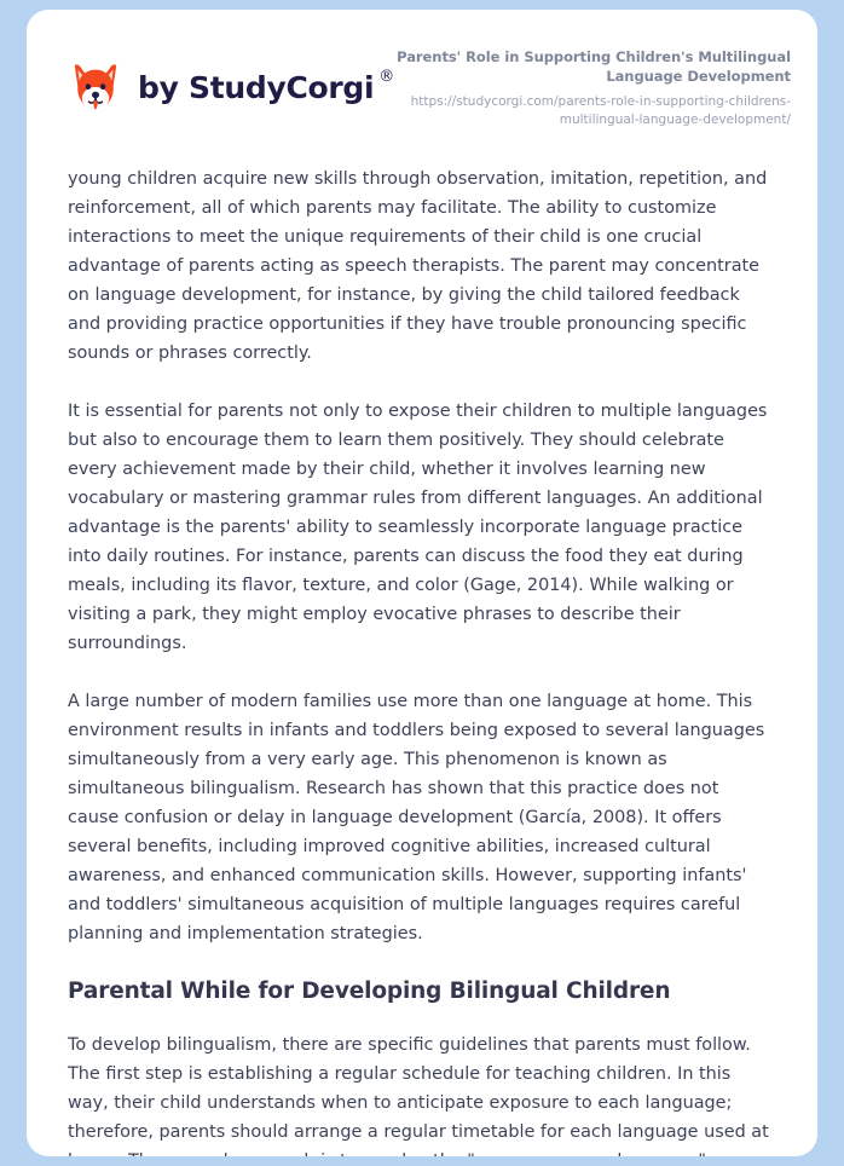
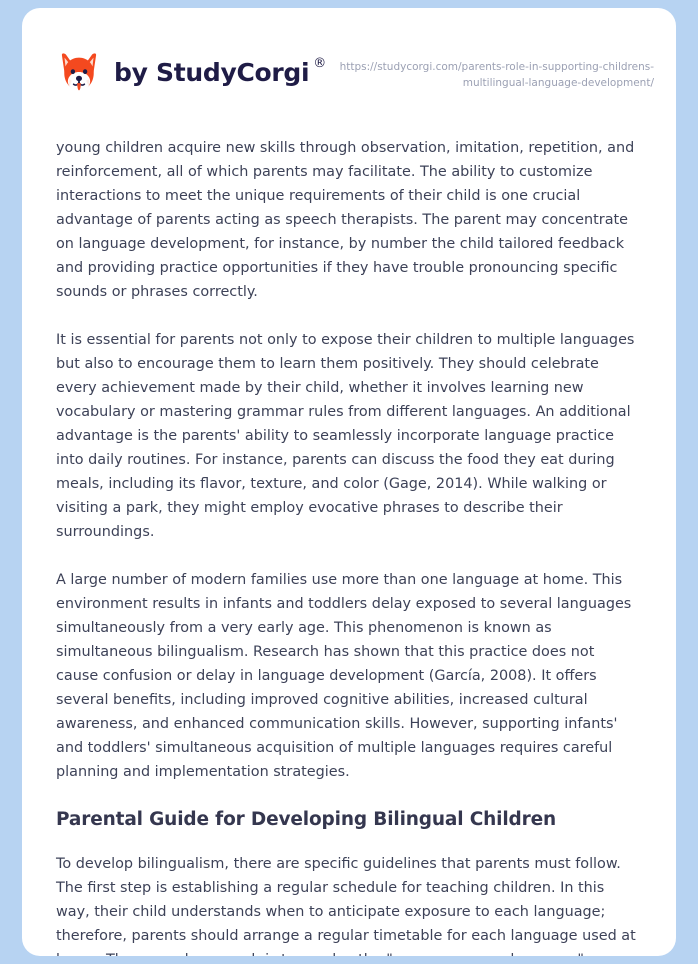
  by StudyCorgi
  ®
- Parents' Role in Supporting Children's Multilingual Language Development
  https://studycorgi.com/parents-role-in-supporting-childrens-multilingual-language-development/
- young children acquire new skills through observation, imitation, repetition, and reinforcement, all of which parents may facilitate. The ability to customize interactions to meet the unique requirements of their child is one crucial advantage of parents acting as speech therapists. The parent may concentrate on language development, for instance, by giving the child tailored feedback and providing practice opportunities if they have trouble pronouncing specific sounds or phrases correctly.
+ young children acquire new skills through observation, imitation, repetition, and reinforcement, all of which parents may facilitate. The ability to customize interactions to meet the unique requirements of their child is one crucial advantage of parents acting as speech therapists. The parent may concentrate on language development, for instance, by number the child tailored feedback and providing practice opportunities if they have trouble pronouncing specific sounds or phrases correctly.
  It is essential for parents not only to expose their children to multiple languages but also to encourage them to learn them positively. They should celebrate every achievement made by their child, whether it involves learning new vocabulary or mastering grammar rules from different languages. An additional advantage is the parents' ability to seamlessly incorporate language practice into daily routines. For instance, parents can discuss the food they eat during meals, including its flavor, texture, and color (Gage, 2014). While walking or visiting a park, they might employ evocative phrases to describe their surroundings.
- A large number of modern families use more than one language at home. This environment results in infants and toddlers being exposed to several languages simultaneously from a very early age. This phenomenon is known as simultaneous bilingualism. Research has shown that this practice does not cause confusion or delay in language development (García, 2008). It offers several benefits, including improved cognitive abilities, increased cultural awareness, and enhanced communication skills. However, supporting infants' and toddlers' simultaneous acquisition of multiple languages requires careful planning and implementation strategies.
+ A large number of modern families use more than one language at home. This environment results in infants and toddlers delay exposed to several languages simultaneously from a very early age. This phenomenon is known as simultaneous bilingualism. Research has shown that this practice does not cause confusion or delay in language development (García, 2008). It offers several benefits, including improved cognitive abilities, increased cultural awareness, and enhanced communication skills. However, supporting infants' and toddlers' simultaneous acquisition of multiple languages requires careful planning and implementation strategies.
- Parental While for Developing Bilingual Children
+ Parental Guide for Developing Bilingual Children
  To develop bilingualism, there are specific guidelines that parents must follow. The first step is establishing a regular schedule for teaching children. In this way, their child understands when to anticipate exposure to each language; therefore, parents should arrange a regular timetable for each language used at
